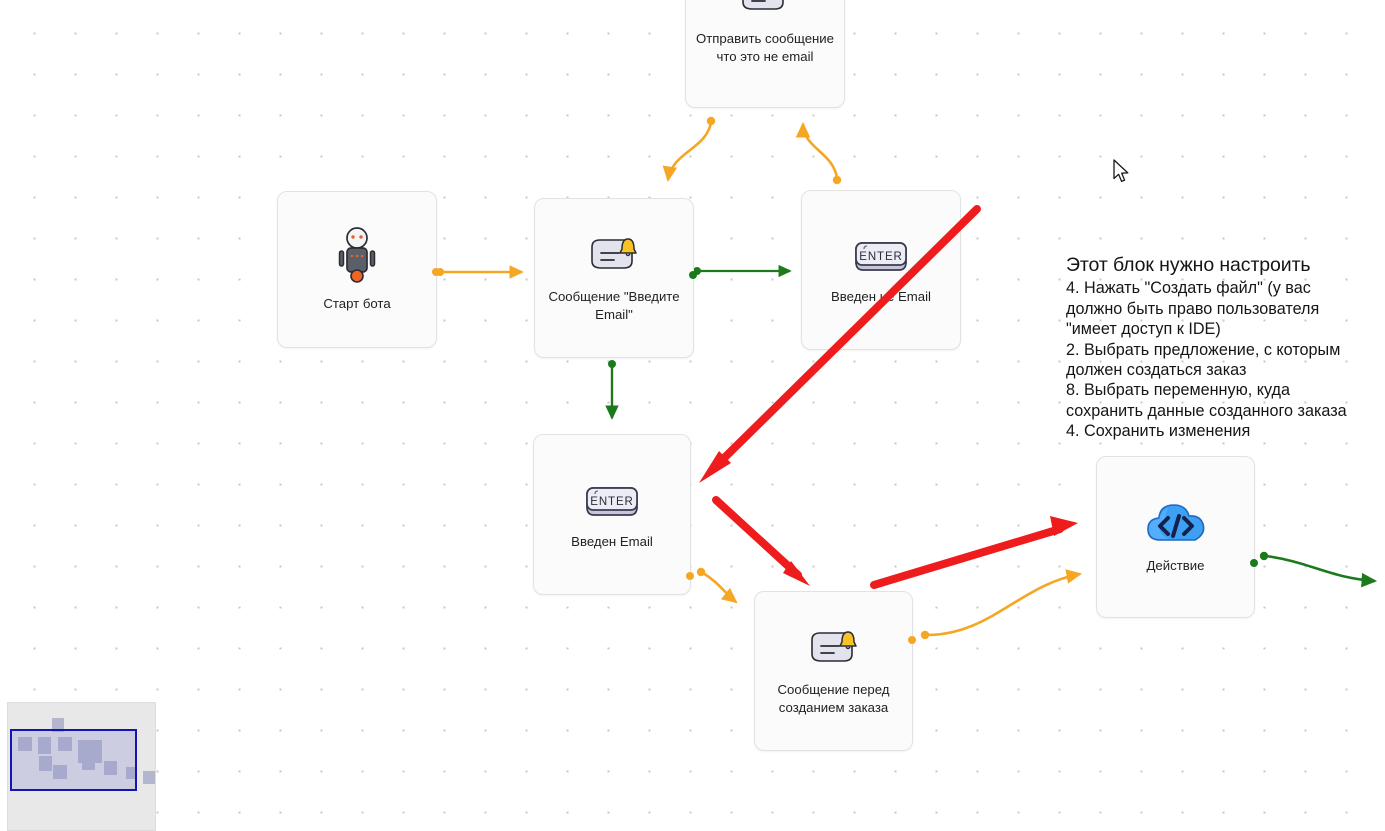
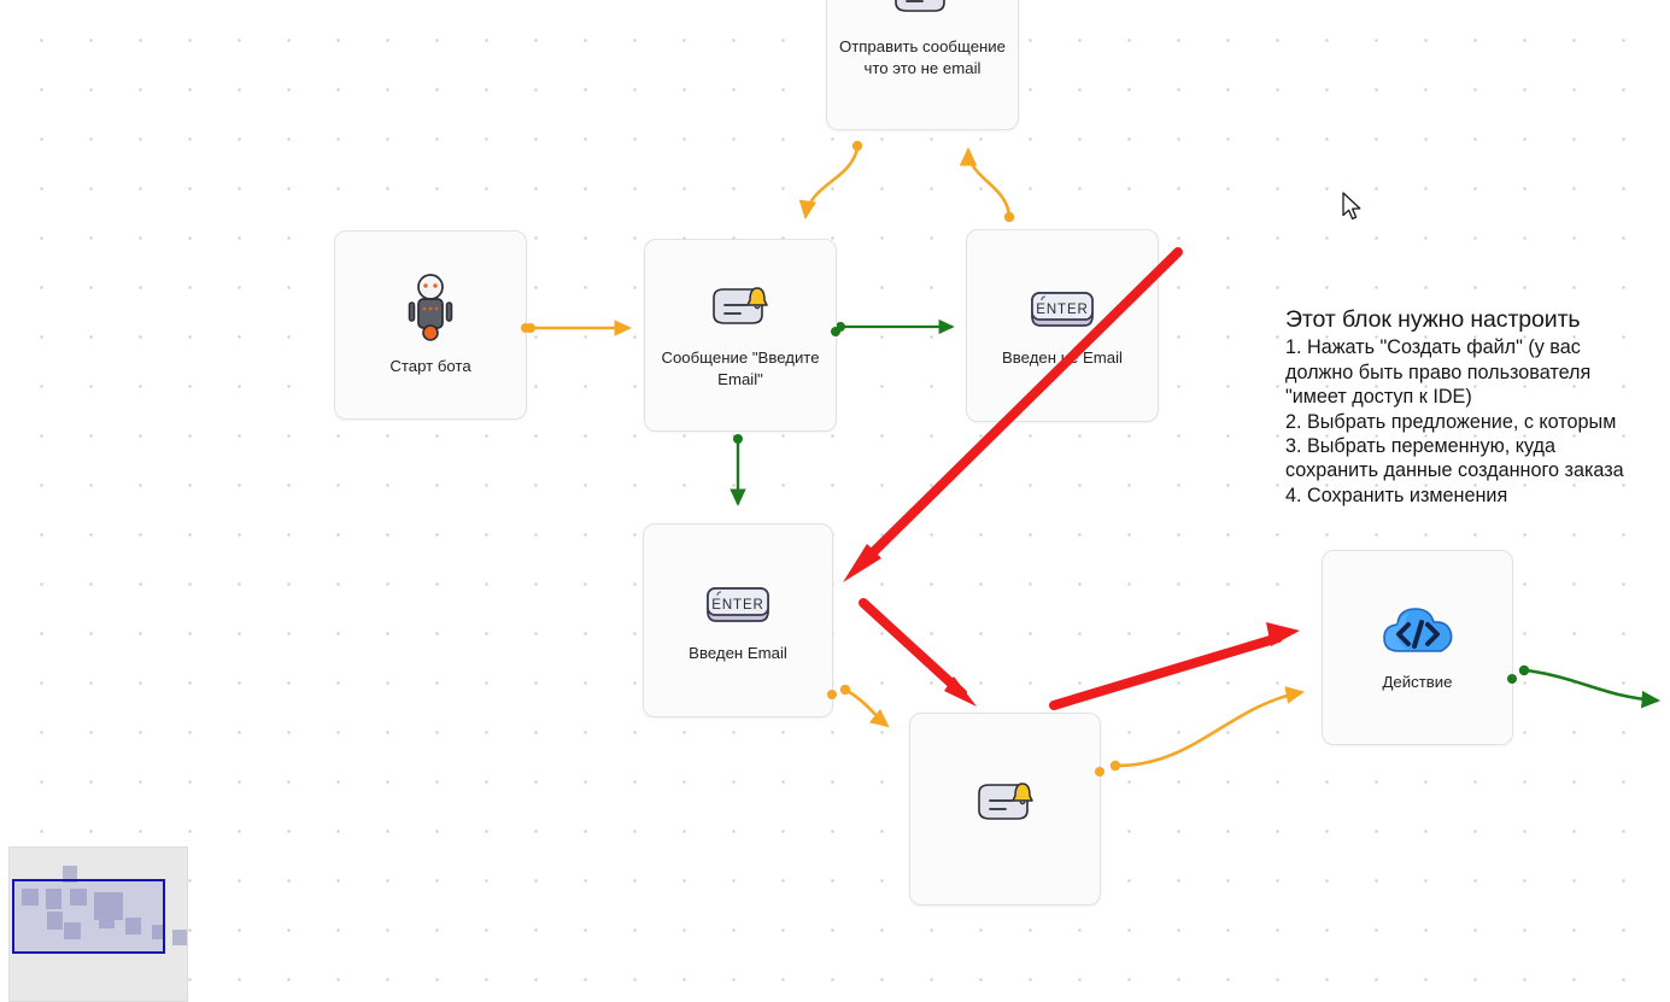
  Отправить сообщение что это не email
  Старт бота
  Сообщение "Введите Email"
  ENTER
  Введен Email
  ENTER
  Введен Email
- Сообщение перед созданием заказа
  Действие
  Этот блок нужно настроить
- 4. Нажать "Создать файл" (у вас
+ 1. Нажать "Создать файл" (у вас
  должно быть право пользователя
  "имеет доступ к IDE)
  2. Выбрать предложение, с которым
- должен создаться заказ
- 8. Выбрать переменную, куда
+ 3. Выбрать переменную, куда
  сохранить данные созданного заказа
  4. Сохранить изменения
